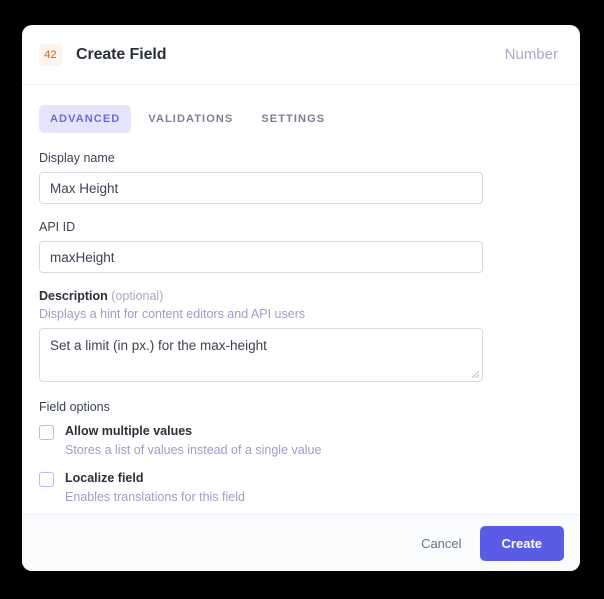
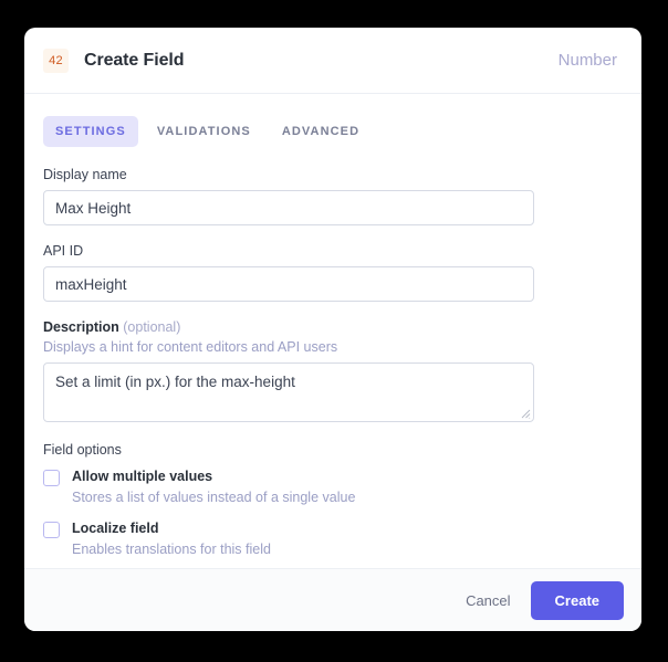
  42
  Create Field
  Number
- ADVANCED
+ SETTINGS
  VALIDATIONS
- SETTINGS
+ ADVANCED
  Display name
  Max Height
  API ID
  maxHeight
  Description (optional)
  Displays a hint for content editors and API users
  Set a limit (in px.) for the max-height
  Field options
  Allow multiple values
  Stores a list of values instead of a single value
  Localize field
  Enables translations for this field
  Cancel
  Create
